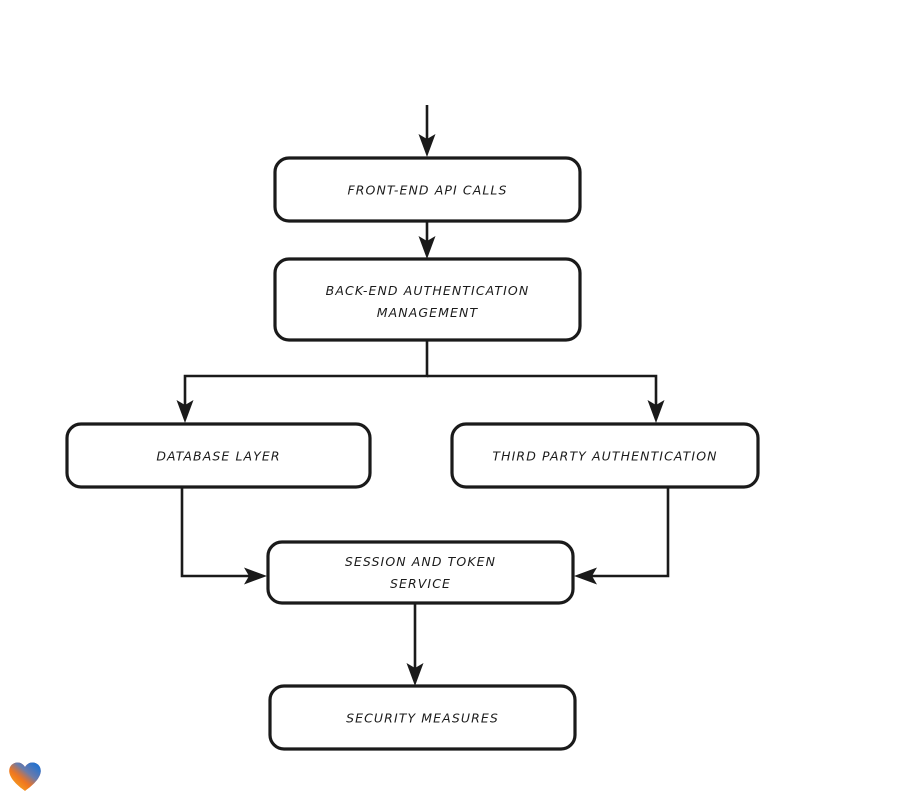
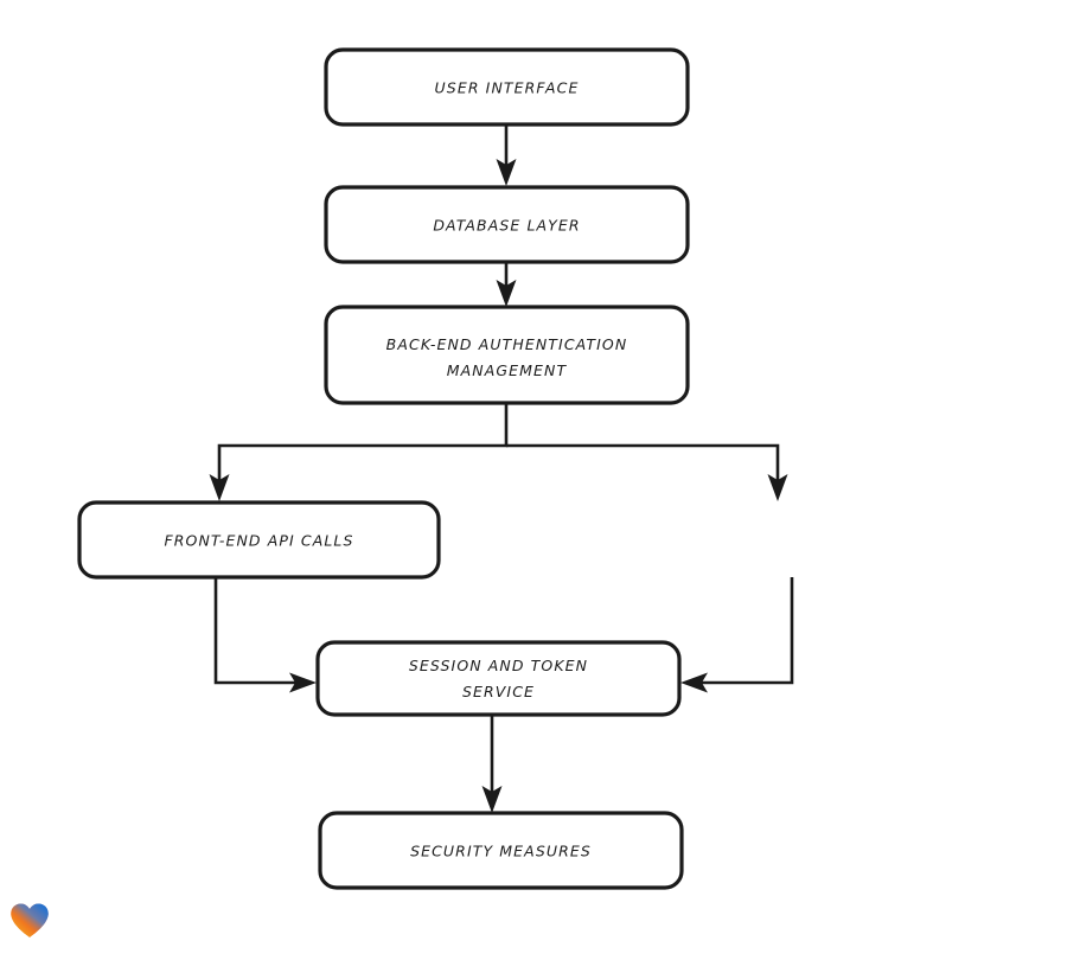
+ USER INTERFACE
- FRONT-END API CALLS
+ DATABASE LAYER
  BACK-END AUTHENTICATION
  MANAGEMENT
- DATABASE LAYER
+ FRONT-END API CALLS
- THIRD PARTY AUTHENTICATION
  SESSION AND TOKEN
  SERVICE
  SECURITY MEASURES
